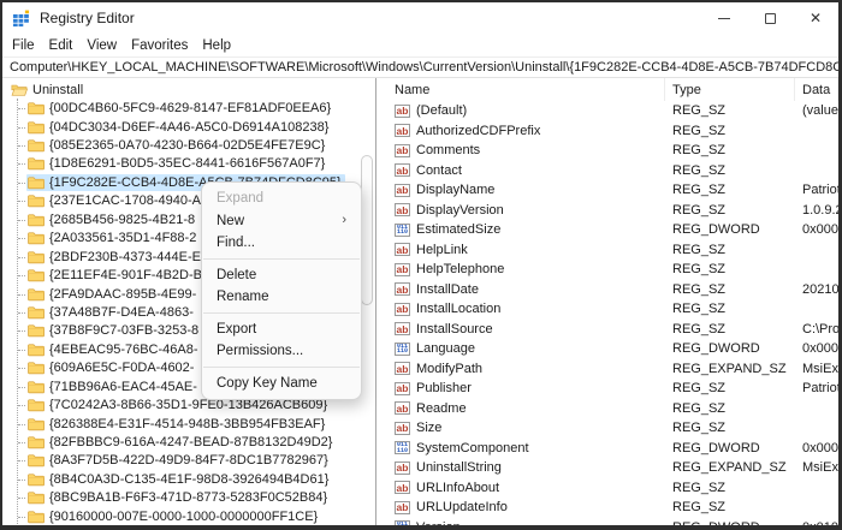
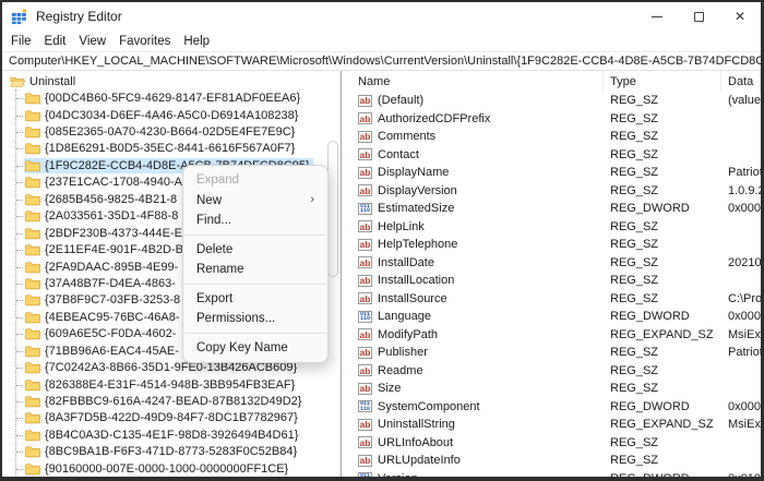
  Registry Editor
  ✕
  File
  Edit
  View
  Favorites
  Help
  Computer\HKEY_LOCAL_MACHINE\SOFTWARE\Microsoft\Windows\CurrentVersion\Uninstall\{1F9C282E-CCB4-4D8E-A5CB-7B74DFCD8C
  Uninstall
  {00DC4B60-5FC9-4629-8147-EF81ADF0EEA6}
  {04DC3034-D6EF-4A46-A5C0-D6914A108238}
  {085E2365-0A70-4230-B664-02D5E4FE7E9C}
  {1D8E6291-B0D5-35EC-8441-6616F567A0F7}
  {237E1CAC-1708-4940-A
  {2685B456-9825-4B21-8
- {2A033561-35D1-4F88-2
+ {2A033561-35D1-4F88-8
  {2BDF230B-4373-444E-E
  {2E11EF4E-901F-4B2D-B
  {2FA9DAAC-895B-4E99-
  {37A48B7F-D4EA-4863-
  {37B8F9C7-03FB-3253-8
  {4EBEAC95-76BC-46A8-
  {609A6E5C-F0DA-4602-
  {71BB96A6-EAC4-45AE-
  {7C0242A3-8B66-35D1-9FE0-13B426ACB609}
  {826388E4-E31F-4514-948B-3BB954FB3EAF}
  {82FBBBC9-616A-4247-BEAD-87B8132D49D2}
  {8A3F7D5B-422D-49D9-84F7-8DC1B7782967}
  {8B4C0A3D-C135-4E1F-98D8-3926494B4D61}
  {8BC9BA1B-F6F3-471D-8773-5283F0C52B84}
  {90160000-007E-0000-1000-0000000FF1CE}
  Name
  Type
  Data
  ab
  (Default)
  REG_SZ
  ab
  AuthorizedCDFPrefix
  REG_SZ
  ab
  Comments
  REG_SZ
  ab
  Contact
  REG_SZ
  ab
  DisplayName
  REG_SZ
  Patrio
  ab
  DisplayVersion
  REG_SZ
  1.0.9.
  EstimatedSize
  REG_DWORD
  0x000
  ab
  HelpLink
  REG_SZ
  ab
  HelpTelephone
  REG_SZ
  ab
  InstallDate
  REG_SZ
  20210
  ab
  InstallLocation
  REG_SZ
  ab
  InstallSource
  REG_SZ
  C:\Pro
  Language
  REG_DWORD
  0x000
  ab
  ModifyPath
  REG_EXPAND_SZ
  MsiEx
  ab
  Publisher
  REG_SZ
  Patrio
  ab
  Readme
  REG_SZ
  ab
  Size
  REG_SZ
  SystemComponent
  REG_DWORD
  0x000
  ab
  UninstallString
  REG_EXPAND_SZ
  MsiEx
  ab
  URLInfoAbout
  REG_SZ
  ab
  URLUpdateInfo
  REG_SZ
  Expand
  New
  ›
  Find...
  Delete
  Rename
  Export
  Permissions...
  Copy Key Name
